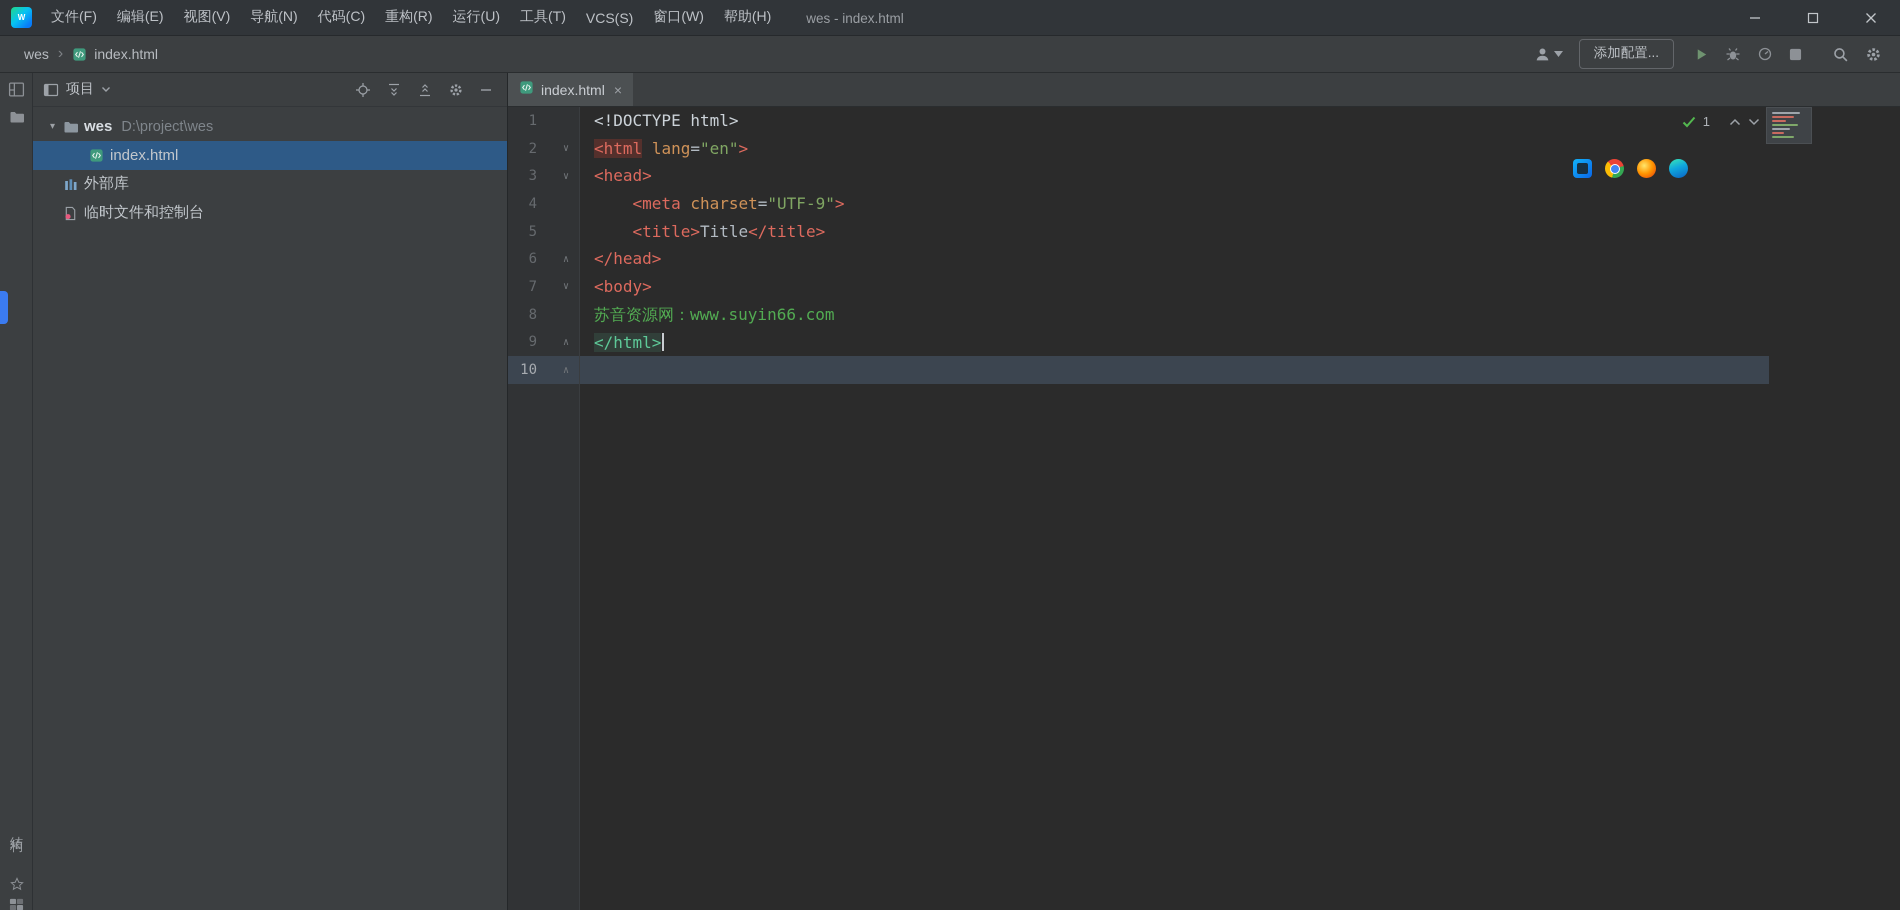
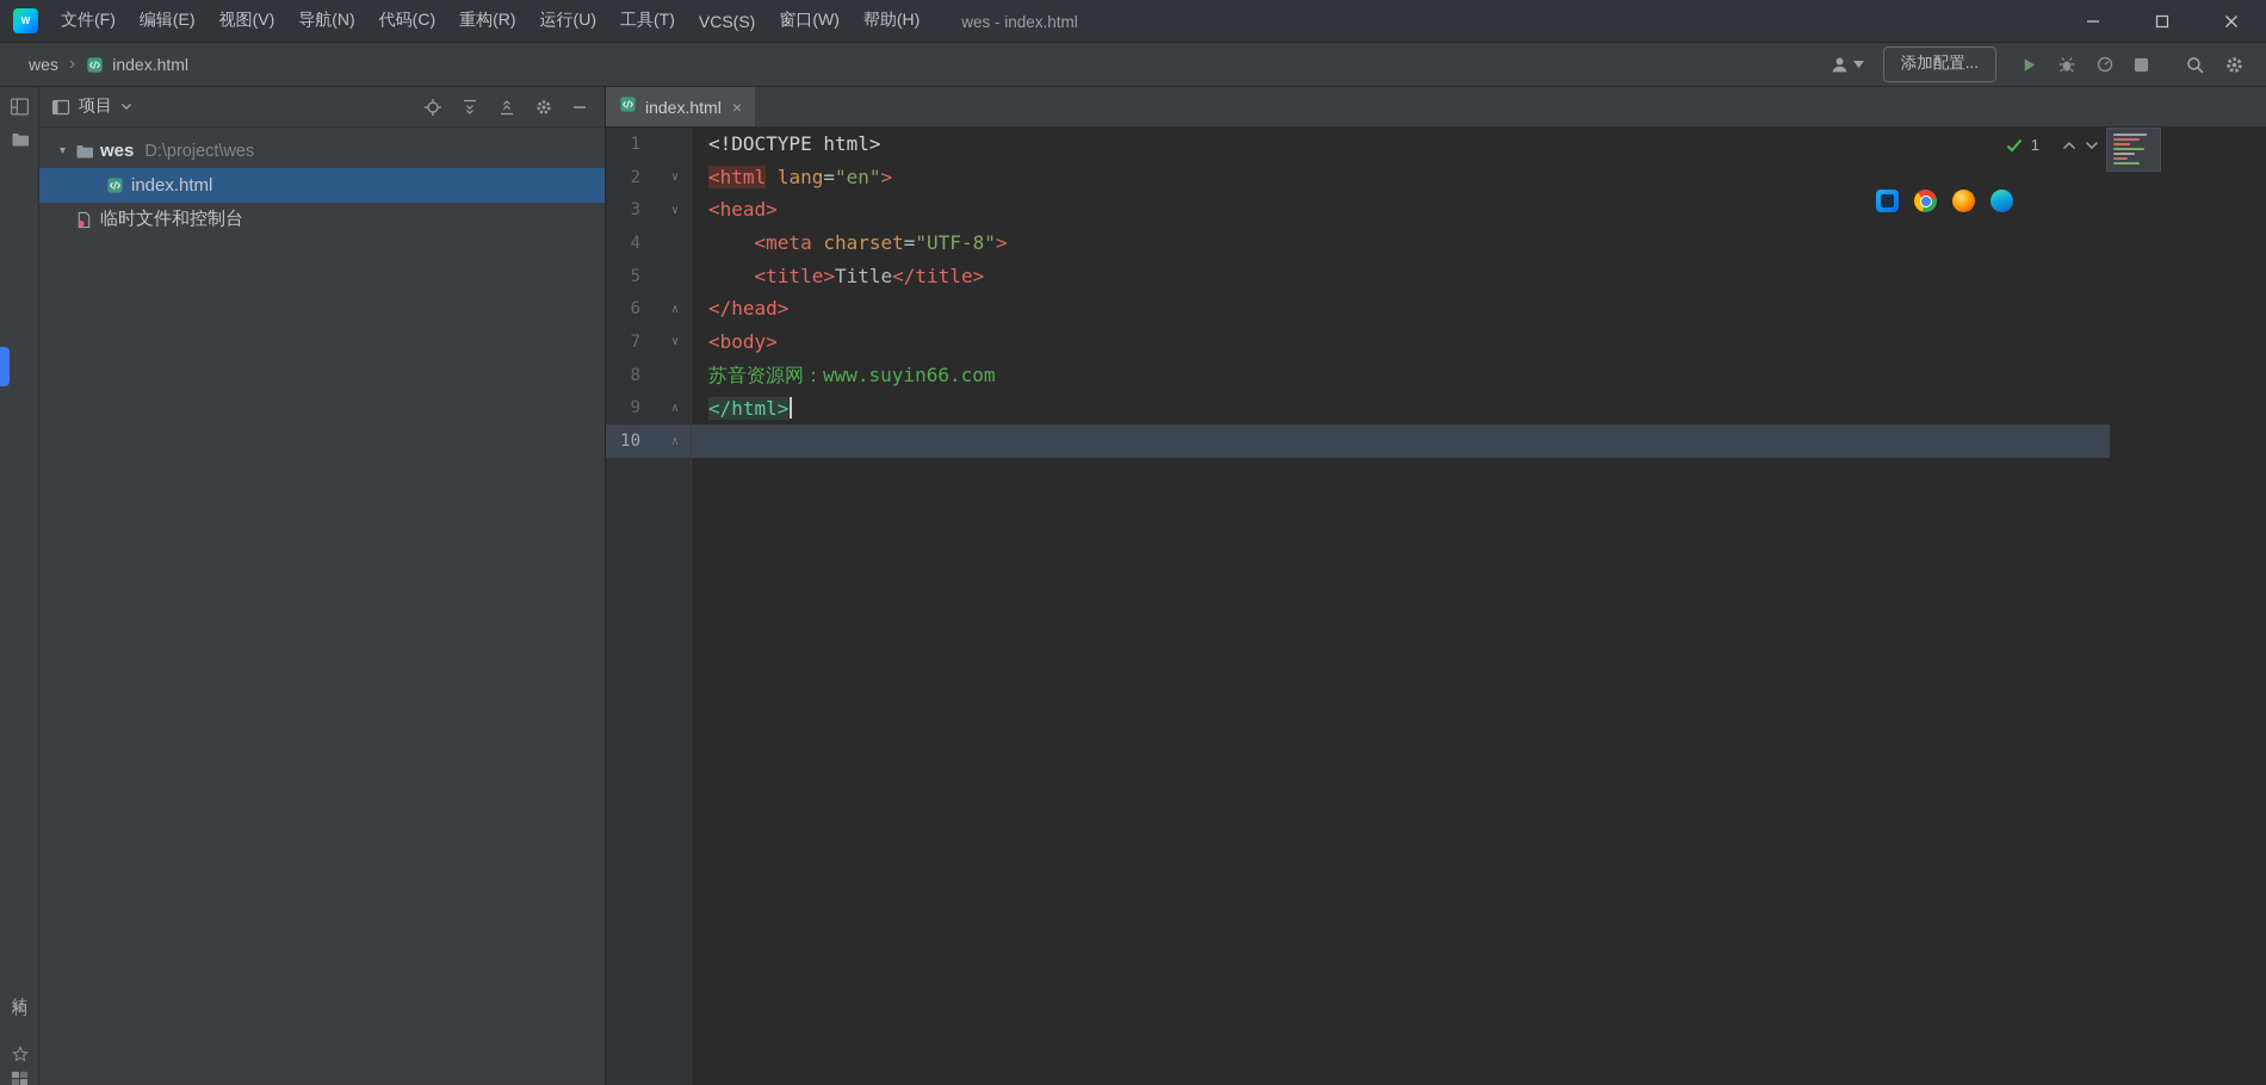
  W
  文件(F)
  编辑(E)
  视图(V)
  导航(N)
  代码(C)
  重构(R)
  运行(U)
  工具(T)
  VCS(S)
  窗口(W)
  帮助(H)
  wes - index.html
  wes
  ›
  index.html
  添加配置...
  项目
  ▾
  wes
  D:\project\wes
  index.html
- 外部库
  临时文件和控制台
  index.html
  ×
  1
  2
  ∨
  3
  ∨
  4
  5
  6
  ∧
  7
  ∨
  8
  9
  ∧
  10
  ∧
  <!DOCTYPE html>
  <html lang="en">
  <head>
- <meta charset="UTF-9">
+ <meta charset="UTF-8">
  <title>Title</title>
  </head>
  <body>
  苏音资源网：www.suyin66.com
  </html>
  1
